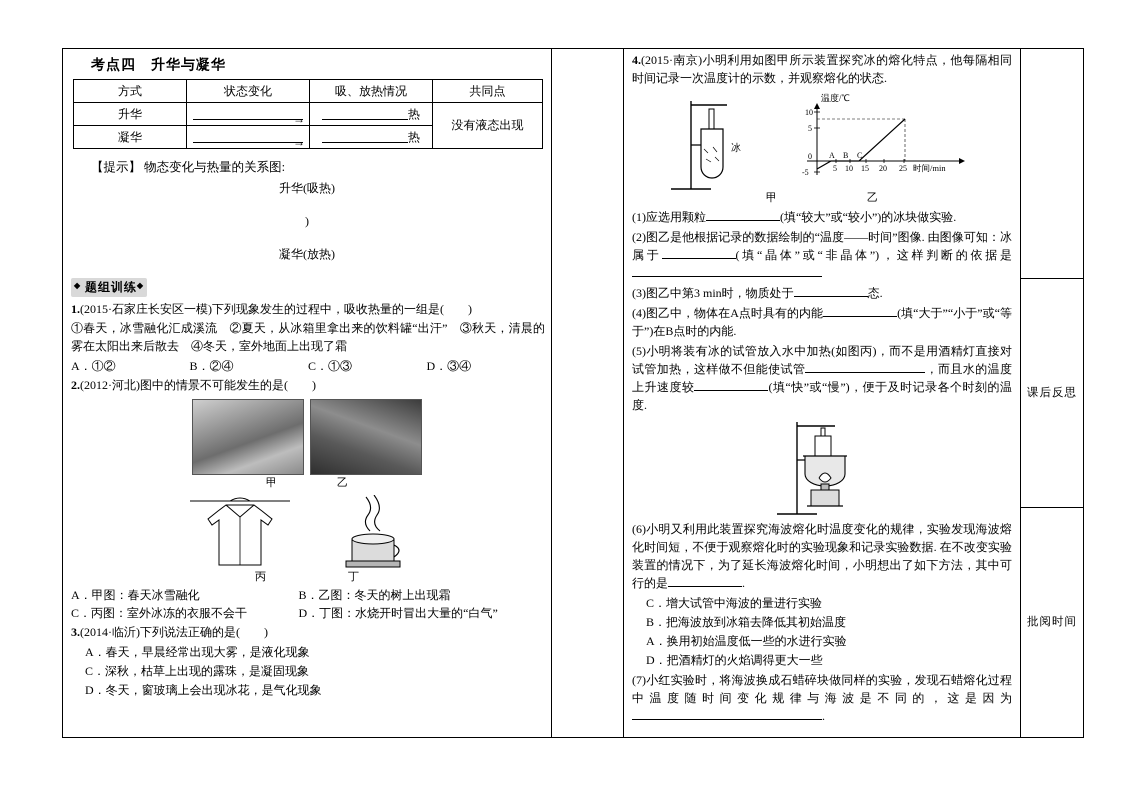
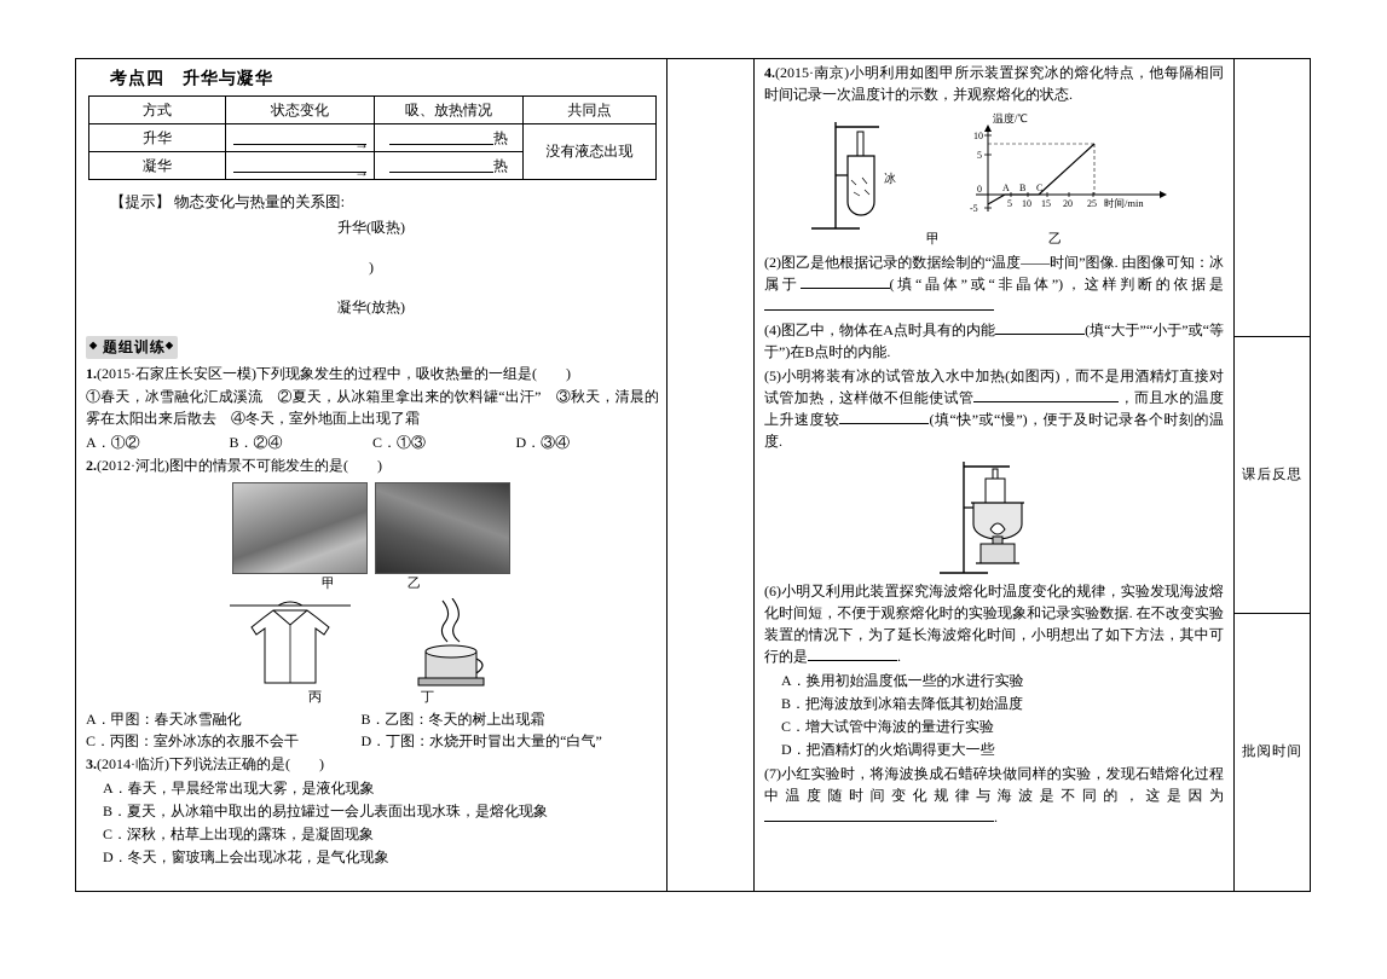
  考点四 升华与凝华
  方式	状态变化	吸、放热情况	共同点
  升华		热	没有液态出现
  凝华		热
  【提示】 物态变化与热量的关系图:
  升华(吸热)
  )
  凝华(放热)
  题组训练
  1.(2015·石家庄长安区一模)下列现象发生的过程中，吸收热量的一组是( )
  ①春天，冰雪融化汇成溪流 ②夏天，从冰箱里拿出来的饮料罐“出汗” ③秋天，清晨的雾在太阳出来后散去 ④冬天，室外地面上出现了霜
  A．①②
  B．②④
  C．①③
  D．③④
  2.(2012·河北)图中的情景不可能发生的是( )
  甲
  乙
  丙
  丁
  A．甲图：春天冰雪融化
  B．乙图：冬天的树上出现霜
  C．丙图：室外冰冻的衣服不会干
  D．丁图：水烧开时冒出大量的“白气”
  3.(2014·临沂)下列说法正确的是( )
  A．春天，早晨经常出现大雾，是液化现象
+ B．夏天，从冰箱中取出的易拉罐过一会儿表面出现水珠，是熔化现象
  C．深秋，枯草上出现的露珠，是凝固现象
  D．冬天，窗玻璃上会出现冰花，是气化现象
  4.(2015·南京)小明利用如图甲所示装置探究冰的熔化特点，他每隔相同时间记录一次温度计的示数，并观察熔化的状态.
  冰
  温度/℃
  10
  5
  0
  -5
  5
  10
  15
  20
  25
  时间/min
  A
  B
  C
  甲
  乙
- (1)应选用颗粒 (填“较大”或“较小”)的冰块做实验.
  (2)图乙是他根据记录的数据绘制的“温度——时间”图像. 由图像可知：冰属于 (填“晶体”或“非晶体”)，这样判断的依据是
- (3)图乙中第3 min时，物质处于 态.
  (4)图乙中，物体在A点时具有的内能 (填“大于”“小于”或“等于”)在B点时的内能.
  (5)小明将装有冰的试管放入水中加热(如图丙)，而不是用酒精灯直接对试管加热，这样做不但能使试管 ，而且水的温度上升速度较 (填“快”或“慢”)，便于及时记录各个时刻的温度.
  (6)小明又利用此装置探究海波熔化时温度变化的规律，实验发现海波熔化时间短，不便于观察熔化时的实验现象和记录实验数据. 在不改变实验装置的情况下，为了延长海波熔化时间，小明想出了如下方法，其中可行的是 .
- C．增大试管中海波的量进行实验
+ A．换用初始温度低一些的水进行实验
  B．把海波放到冰箱去降低其初始温度
- A．换用初始温度低一些的水进行实验
+ C．增大试管中海波的量进行实验
  D．把酒精灯的火焰调得更大一些
  (7)小红实验时，将海波换成石蜡碎块做同样的实验，发现石蜡熔化过程中温度随时间变化规律与海波是不同的，这是因为.
  课后反思
  批阅时间
